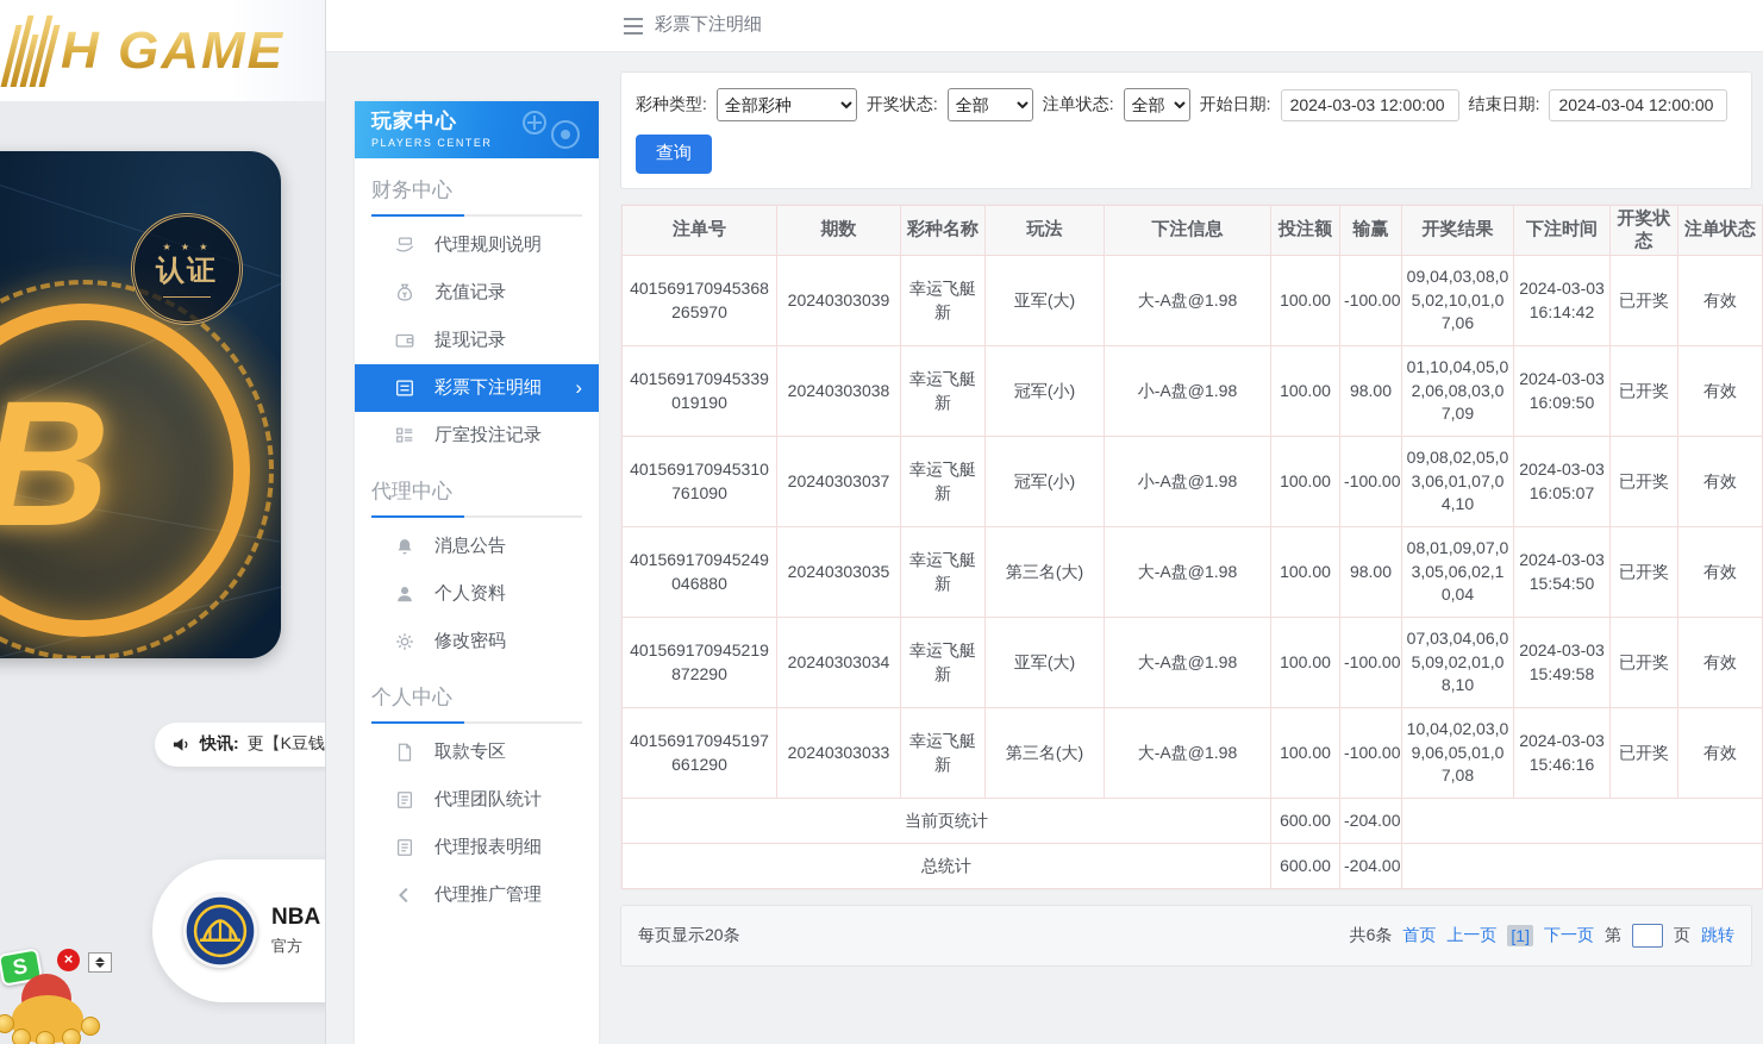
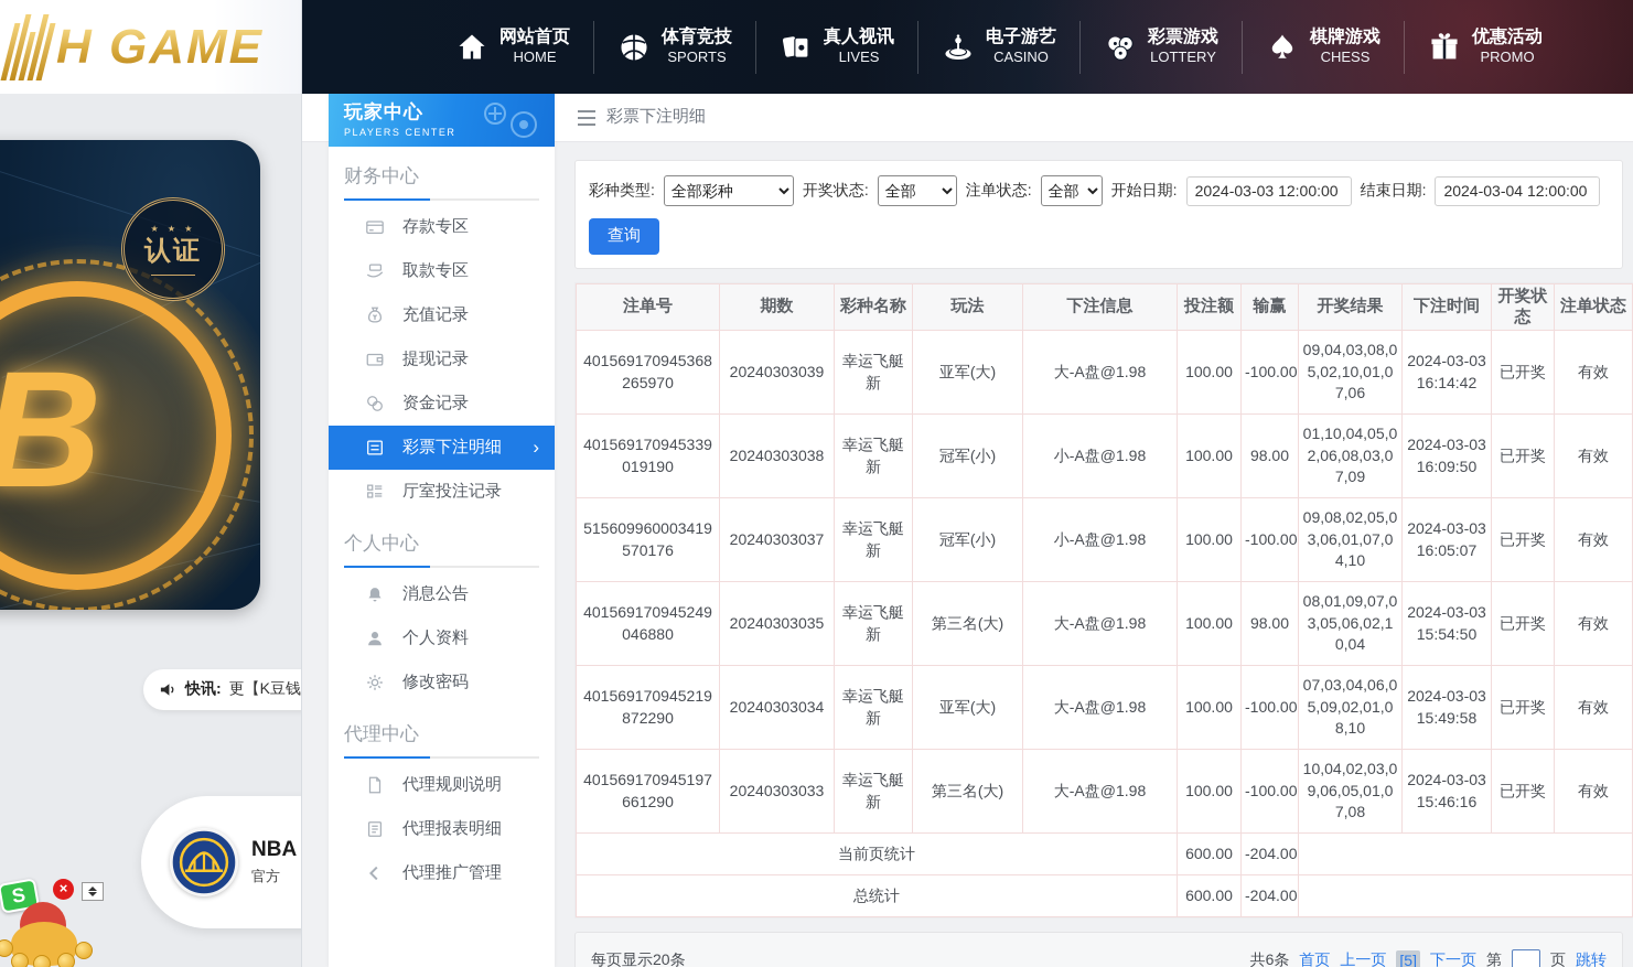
  H GAME
  B
  ★ ★ ★
  认证
  快讯:
  更【K豆钱
  NBA
  官方
  ×
+ 网站首页
+ HOME
+ 体育竞技
+ SPORTS
+ 真人视讯
+ LIVES
+ 电子游艺
+ CASINO
+ 彩票游戏
+ LOTTERY
+ 棋牌游戏
+ CHESS
+ 优惠活动
+ PROMO
  彩票下注明细
  玩家中心
  PLAYERS CENTER
  财务中心
+ 存款专区
- 代理规则说明
+ 取款专区
  充值记录
  提现记录
+ 资金记录
  彩票下注明细
  ›
  厅室投注记录
- 代理中心
+ 个人中心
  消息公告
  个人资料
  修改密码
- 个人中心
+ 代理中心
- 取款专区
+ 代理规则说明
- 代理团队统计
  代理报表明细
  代理推广管理
  彩种类型:
  全部彩种
  开奖状态:
  全部
  注单状态:
  全部
  开始日期:
  2024-03-03 12:00:00
  结束日期:
  2024-03-04 12:00:00
  查询
  注单号	期数	彩种名称	玩法	下注信息	投注额	输赢	开奖结果	下注时间	开奖状态	注单状态
  401569170945368265970	20240303039	幸运飞艇新	亚军(大)	大-A盘@1.98	100.00	-100.00	09,04,03,08,05,02,10,01,07,06	2024-03-03 16:14:42	已开奖	有效
  401569170945339019190	20240303038	幸运飞艇新	冠军(小)	小-A盘@1.98	100.00	98.00	01,10,04,05,02,06,08,03,07,09	2024-03-03 16:09:50	已开奖	有效
- 401569170945310761090	20240303037	幸运飞艇新	冠军(小)	小-A盘@1.98	100.00	-100.00	09,08,02,05,03,06,01,07,04,10	2024-03-03 16:05:07	已开奖	有效
+ 515609960003419570176	20240303037	幸运飞艇新	冠军(小)	小-A盘@1.98	100.00	-100.00	09,08,02,05,03,06,01,07,04,10	2024-03-03 16:05:07	已开奖	有效
  401569170945249046880	20240303035	幸运飞艇新	第三名(大)	大-A盘@1.98	100.00	98.00	08,01,09,07,03,05,06,02,10,04	2024-03-03 15:54:50	已开奖	有效
  401569170945219872290	20240303034	幸运飞艇新	亚军(大)	大-A盘@1.98	100.00	-100.00	07,03,04,06,05,09,02,01,08,10	2024-03-03 15:49:58	已开奖	有效
  401569170945197661290	20240303033	幸运飞艇新	第三名(大)	大-A盘@1.98	100.00	-100.00	10,04,02,03,09,06,05,01,07,08	2024-03-03 15:46:16	已开奖	有效
  当前页统计	600.00	-204.00
  总统计	600.00	-204.00
  每页显示20条
  共6条
  首页
  上一页
- [1]
+ [5]
  下一页
  第
  页
  跳转
